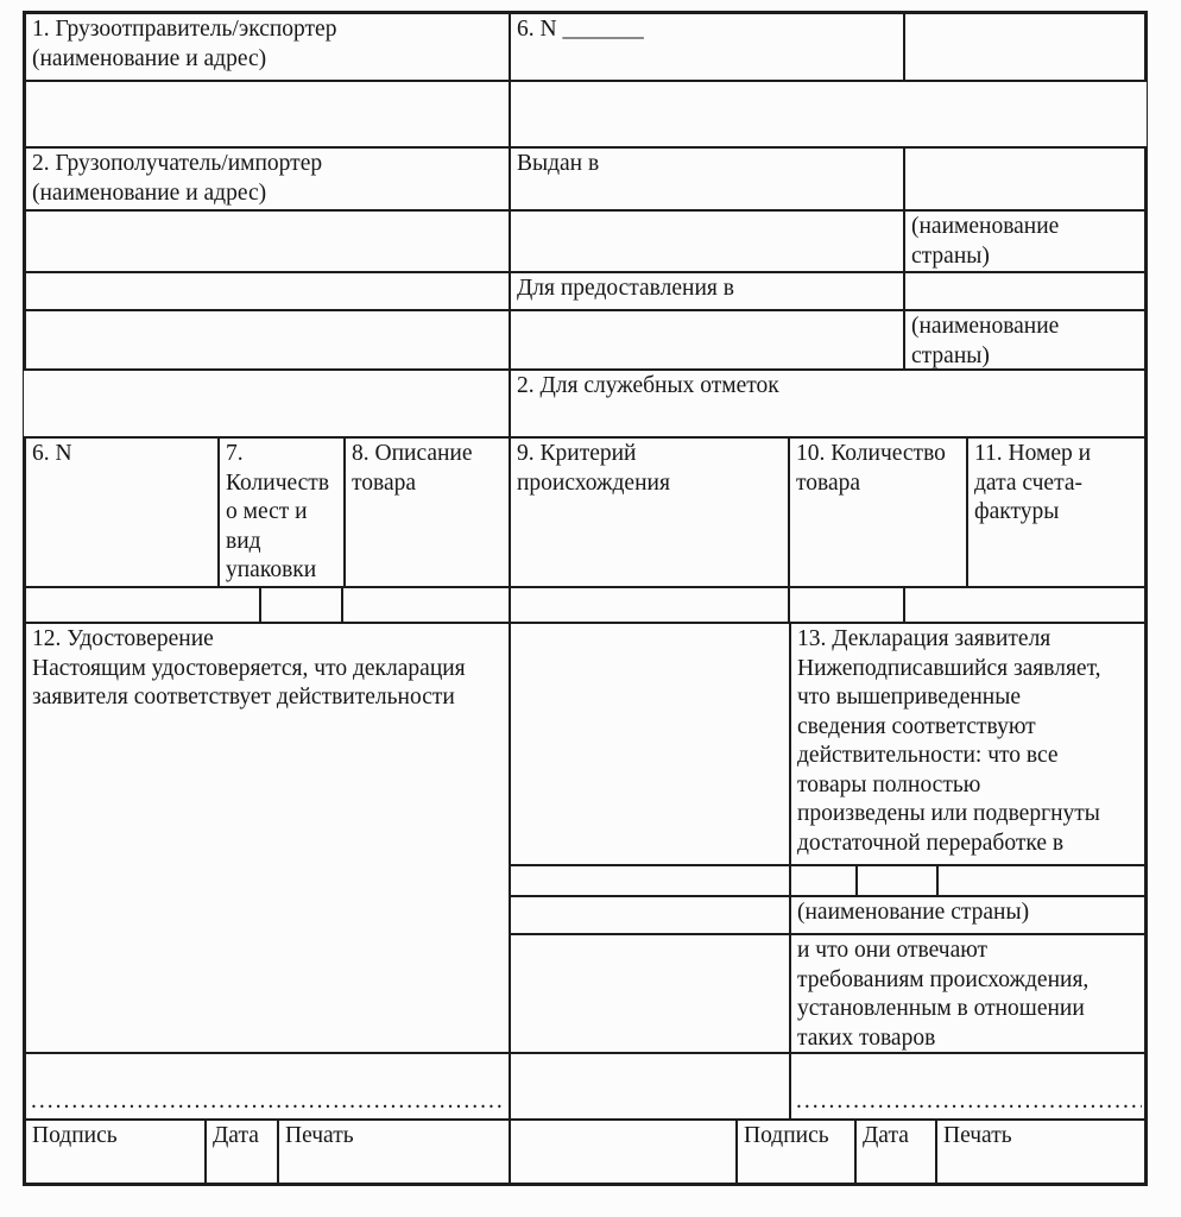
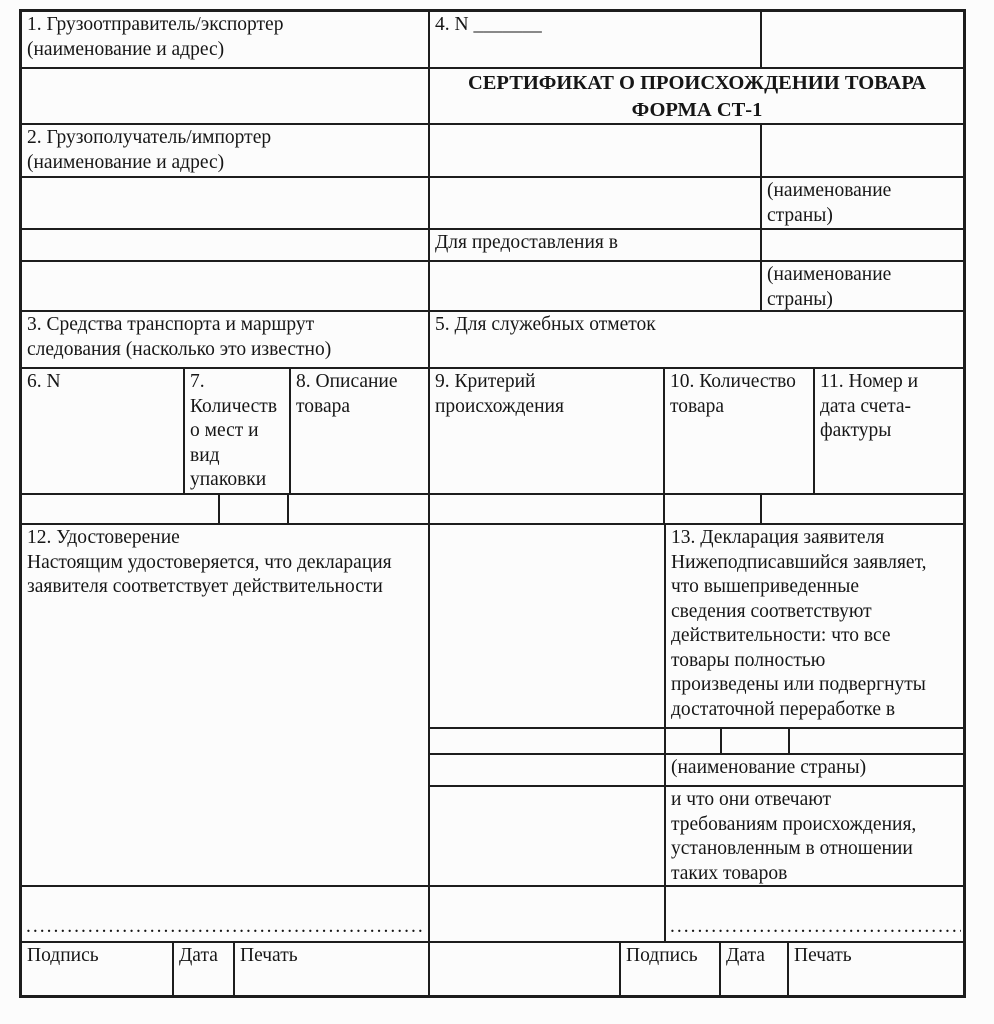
  1. Грузоотправитель/экспортер
  (наименование и адрес)
- 6. N _______
+ 4. N _______
+ СЕРТИФИКАТ О ПРОИСХОЖДЕНИИ ТОВАРА
+ ФОРМА СТ-1
  2. Грузополучатель/импортер
  (наименование и адрес)
- Выдан в
  (наименование
  страны)
  Для предоставления в
  (наименование
  страны)
+ 3. Средства транспорта и маршрут
+ следования (насколько это известно)
- 2. Для служебных отметок
+ 5. Для служебных отметок
  6. N
  7.
  Количеств
  о мест и
  вид
  упаковки
  8. Описание
  товара
  9. Критерий
  происхождения
  10. Количество
  товара
  11. Номер и
  дата счета-
  фактуры
  12. Удостоверение
  Настоящим удостоверяется, что декларация
  заявителя соответствует действительности
  13. Декларация заявителя
  Нижеподписавшийся заявляет,
  что вышеприведенные
  сведения соответствуют
  действительности: что все
  товары полностью
  произведены или подвергнуты
  достаточной переработке в
  (наименование страны)
  и что они отвечают
  требованиям происхождения,
  установленным в отношении
  таких товаров
  ..........................................................
  ..........................................
  Подпись
  Дата
  Печать
  Подпись
  Дата
  Печать
